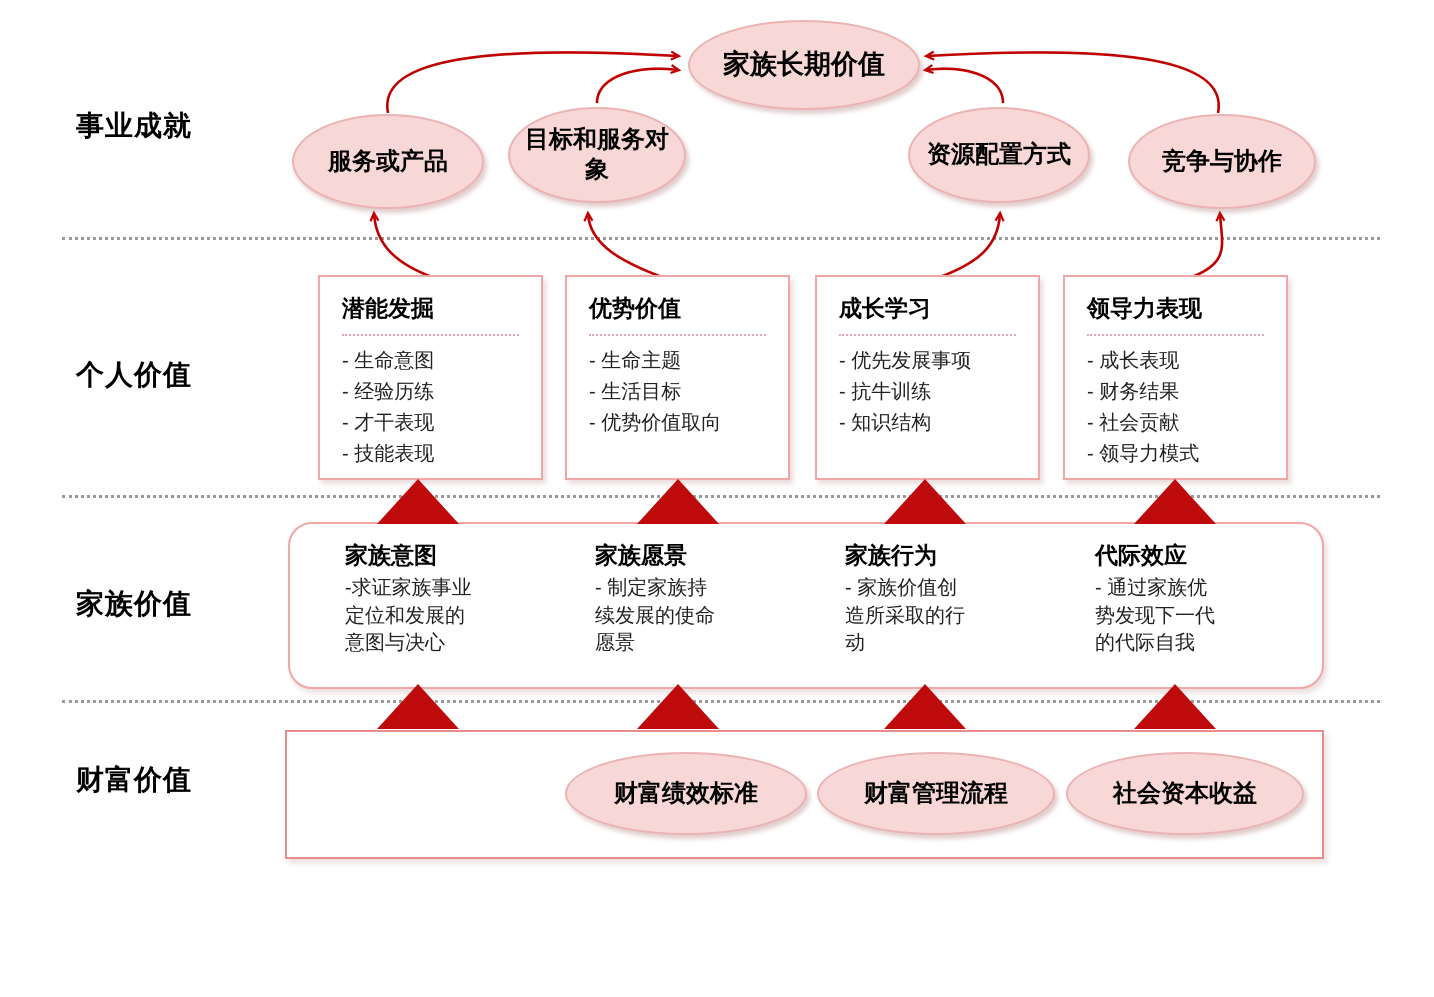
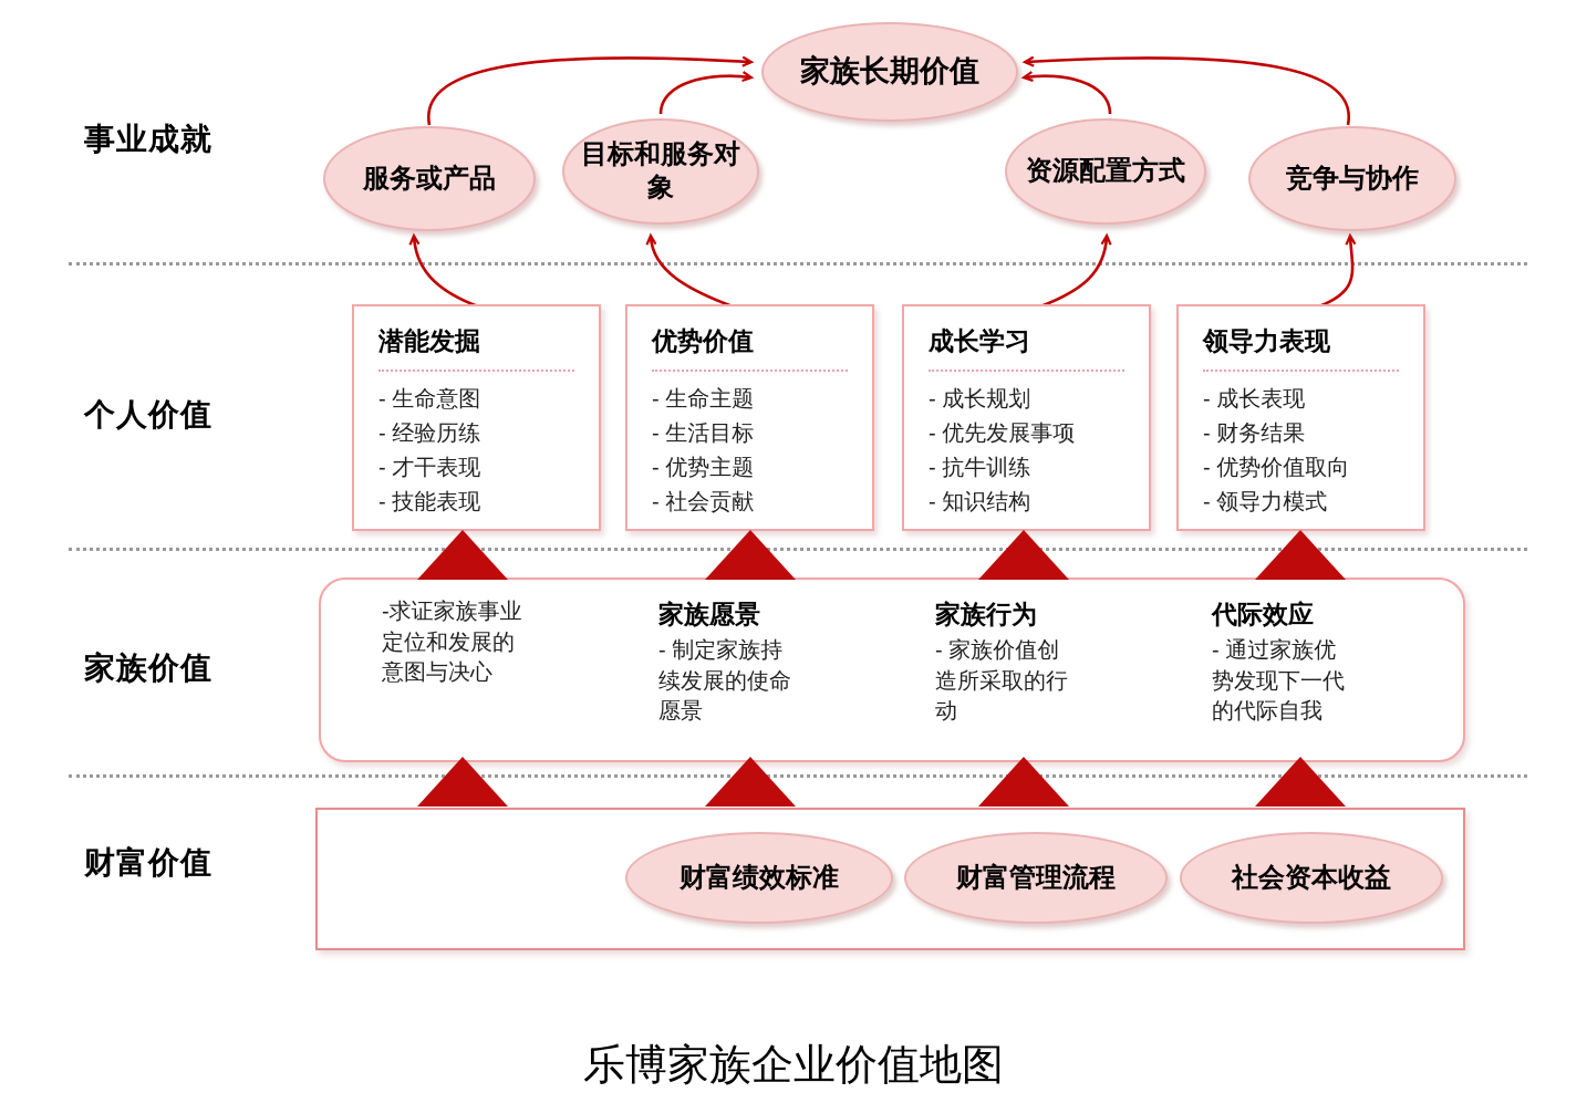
  事业成就
  个人价值
  家族价值
  财富价值
  家族长期价值
  服务或产品
  目标和服务对象
  资源配置方式
  竞争与协作
  潜能发掘
  - 生命意图
  - 经验历练
  - 才干表现
  - 技能表现
  优势价值
  - 生命主题
  - 生活目标
+ - 优势主题
- - 优势价值取向
+ - 社会贡献
  成长学习
+ - 成长规划
  - 优先发展事项
  - 抗牛训练
  - 知识结构
  领导力表现
  - 成长表现
  - 财务结果
- - 社会贡献
+ - 优势价值取向
  - 领导力模式
- 家族意图
  -求证家族事业定位和发展的意图与决心
  家族愿景
  - 制定家族持续发展的使命愿景
  家族行为
  - 家族价值创造所采取的行动
  代际效应
  - 通过家族优势发现下一代的代际自我
  财富绩效标准
  财富管理流程
  社会资本收益
+ 乐博家族企业价值地图
